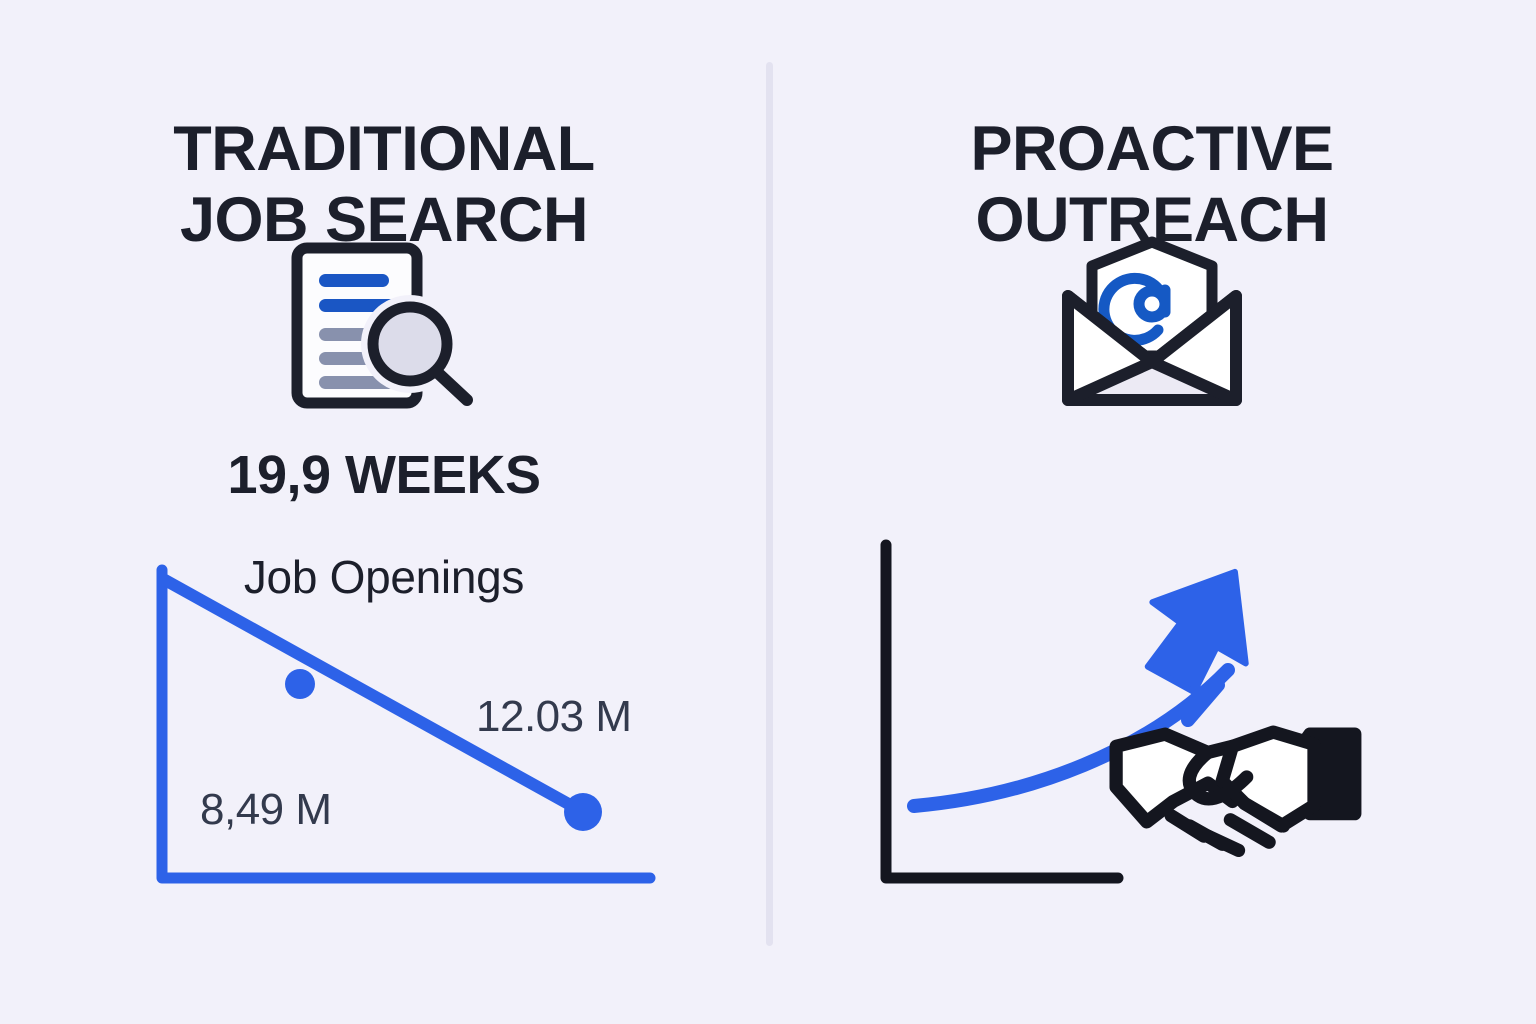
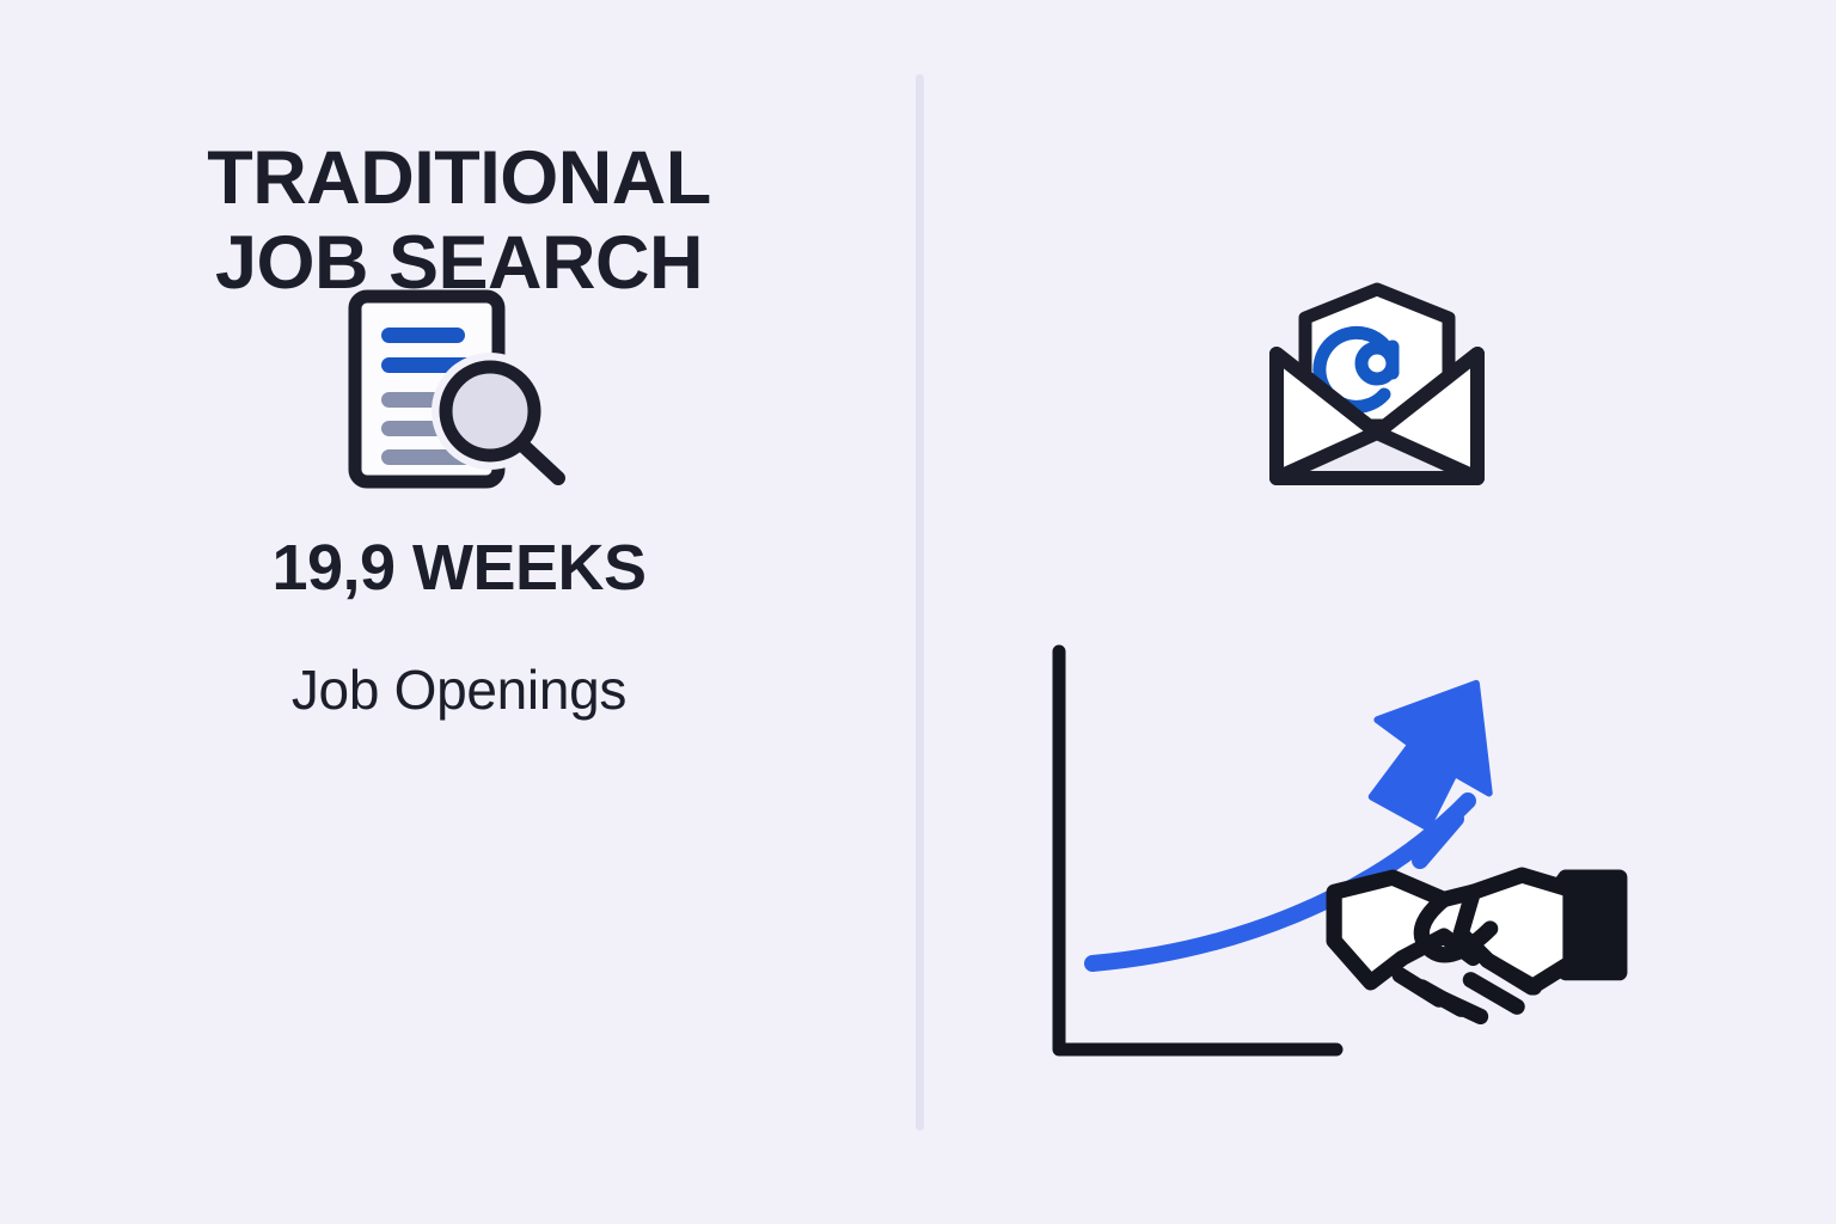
  TRADITIONAL
  JOB SEARCH
  19,9 WEEKS
  Job Openings
- 8,49 M
- 12.03 M
- PROACTIVE
- OUTREACH
